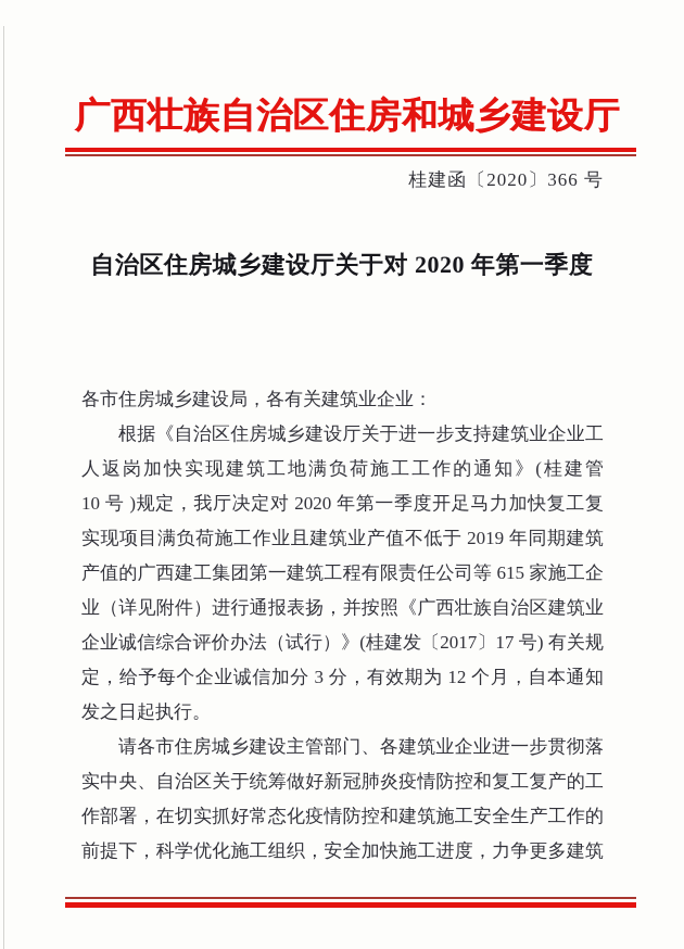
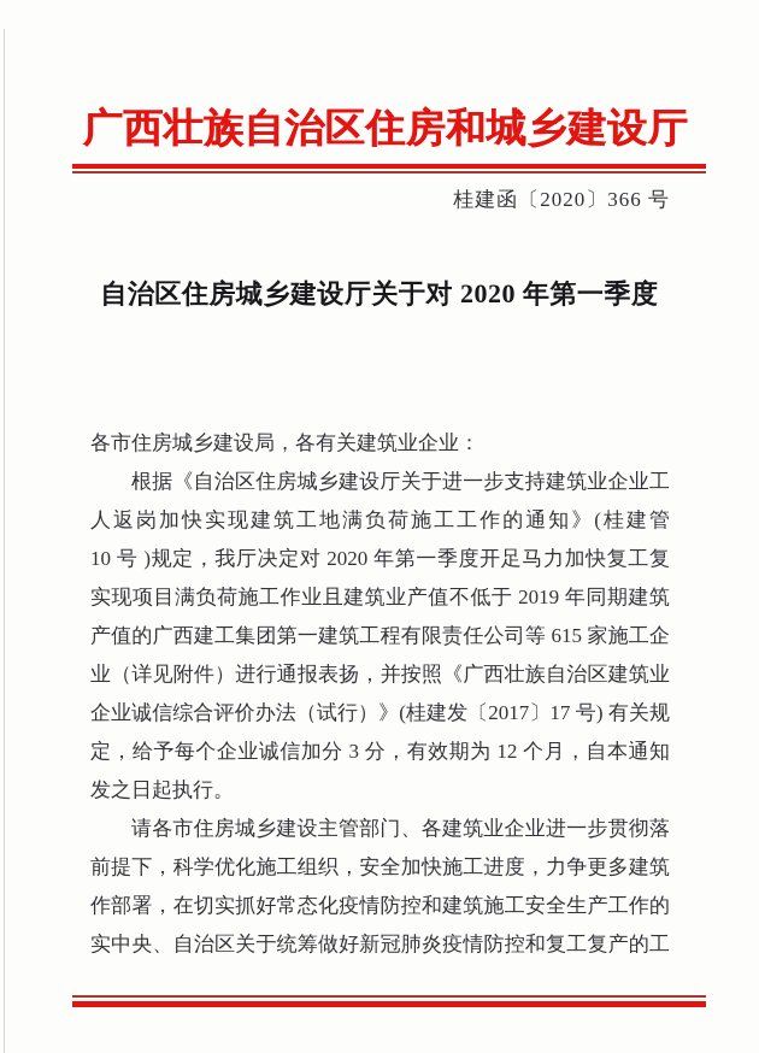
  广西壮族自治区住房和城乡建设厅
  桂建函〔2020〕366 号
  自治区住房城乡建设厅关于对 2020 年第一季度
  各市住房城乡建设局，各有关建筑业企业：
  根据《自治区住房城乡建设厅关于进一步支持建筑业企业工
  人返岗加快实现建筑工地满负荷施工工作的通知》(桂建管
  10 号 )规定，我厅决定对 2020 年第一季度开足马力加快复工复
  实现项目满负荷施工作业且建筑业产值不低于 2019 年同期建筑
  产值的广西建工集团第一建筑工程有限责任公司等 615 家施工企
  业（详见附件）进行通报表扬，并按照《广西壮族自治区建筑业
  企业诚信综合评价办法（试行）》(桂建发〔2017〕17 号) 有关规
  定，给予每个企业诚信加分 3 分，有效期为 12 个月，自本通知
  发之日起执行。
  请各市住房城乡建设主管部门、各建筑业企业进一步贯彻落
- 实中央、自治区关于统筹做好新冠肺炎疫情防控和复工复产的工
+ 前提下，科学优化施工组织，安全加快施工进度，力争更多建筑
  作部署，在切实抓好常态化疫情防控和建筑施工安全生产工作的
- 前提下，科学优化施工组织，安全加快施工进度，力争更多建筑
+ 实中央、自治区关于统筹做好新冠肺炎疫情防控和复工复产的工
